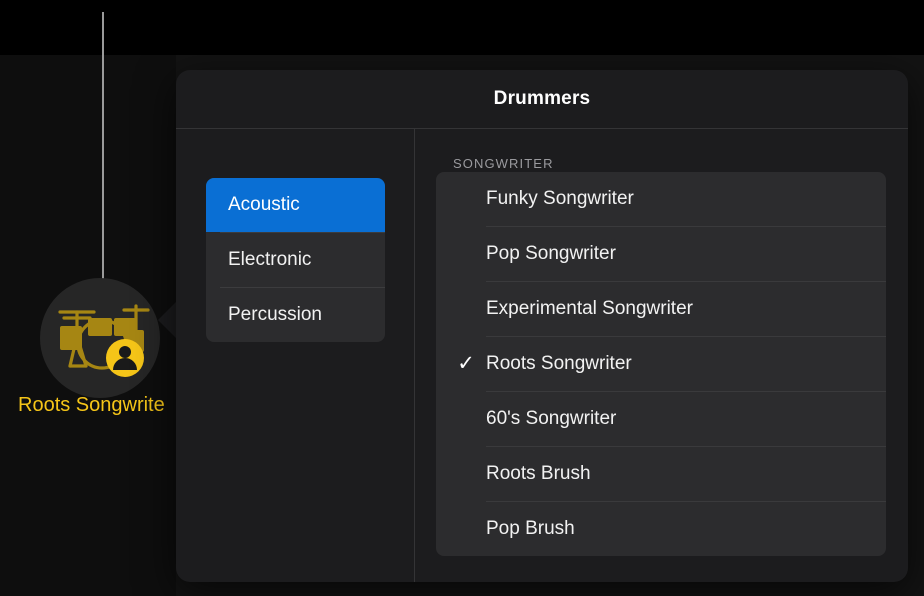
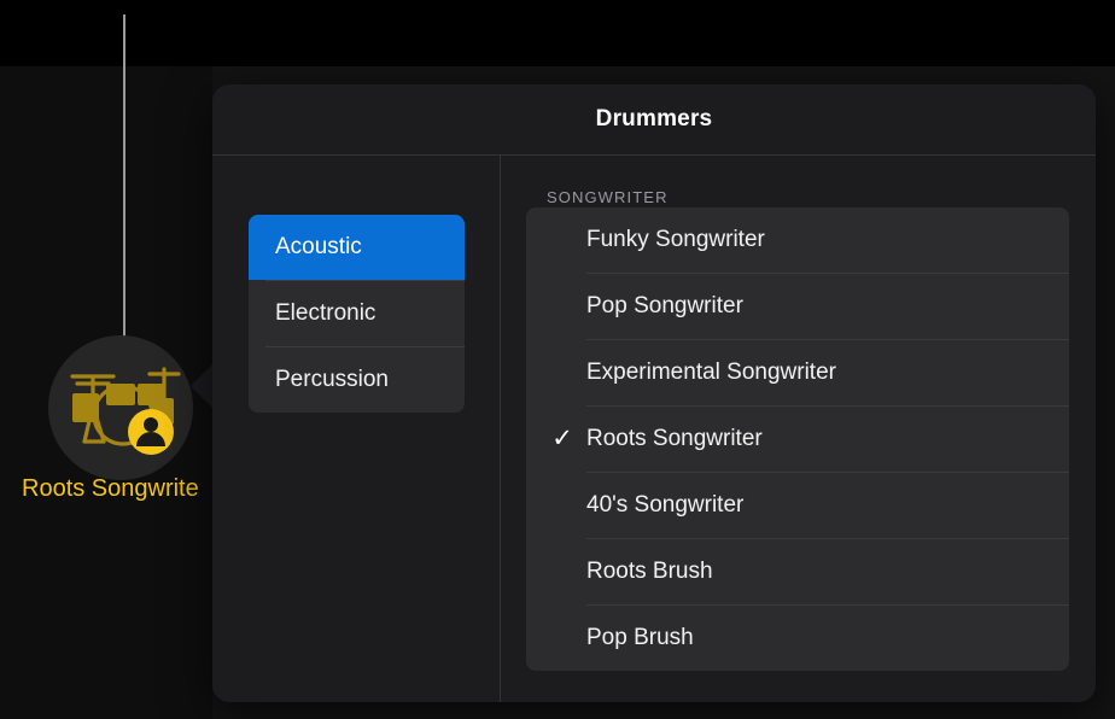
  Roots Songwrite
  Drummers
  SONGWRITER
  Acoustic
  Electronic
  Percussion
  Funky Songwriter
  Pop Songwriter
  Experimental Songwriter
  ✓
  Roots Songwriter
- 60's Songwriter
+ 40's Songwriter
  Roots Brush
  Pop Brush
